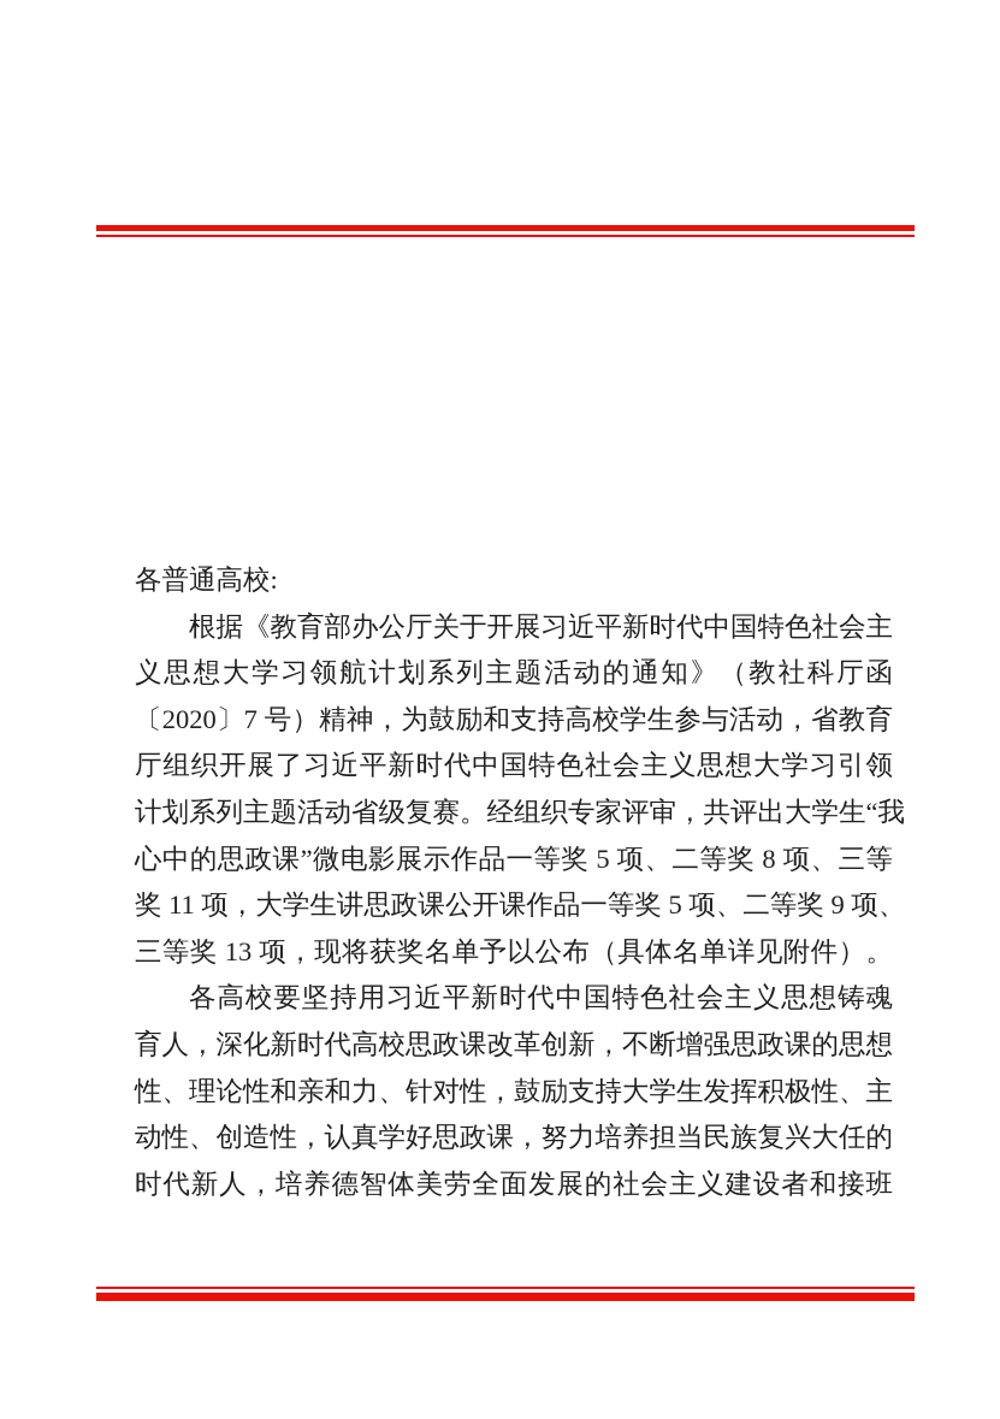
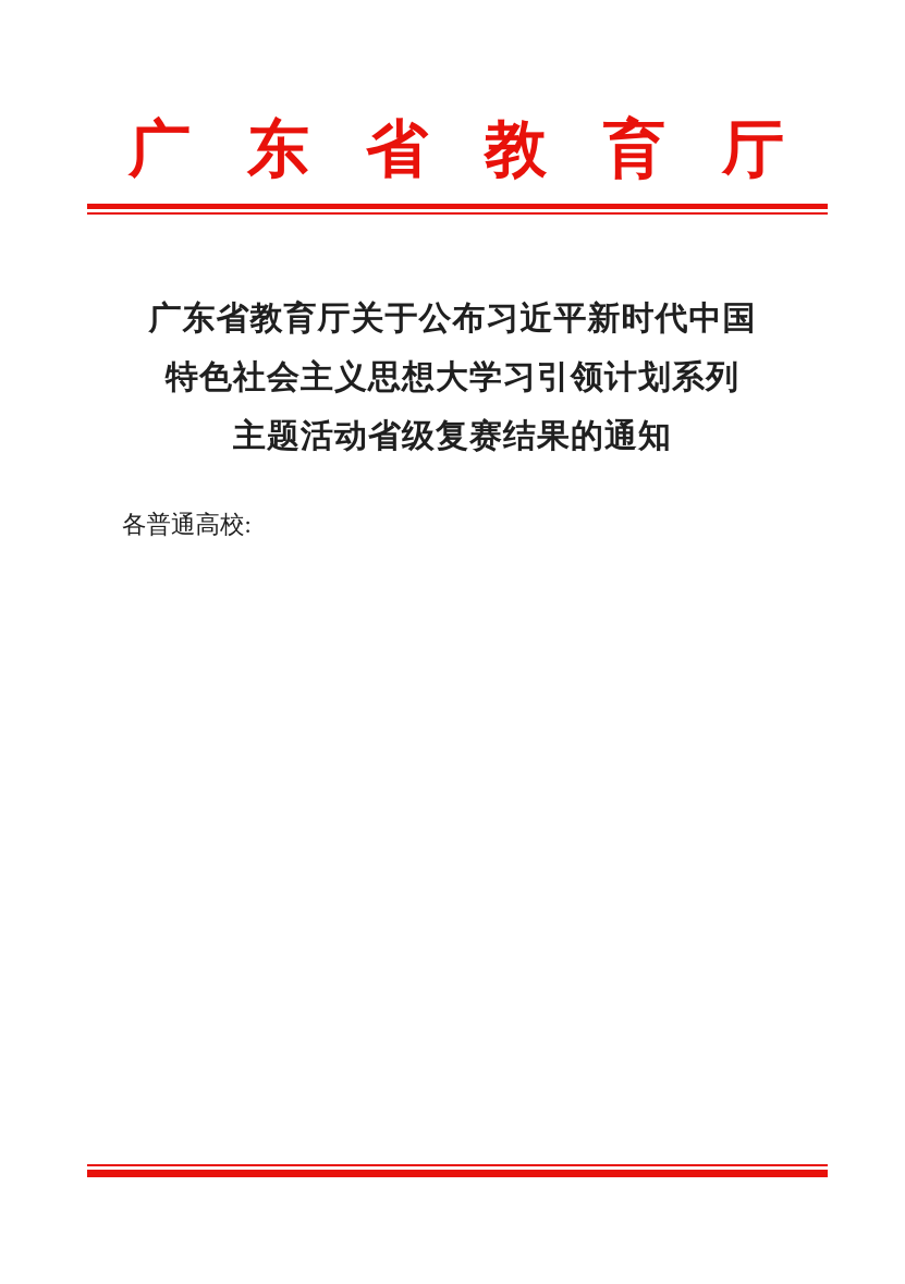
+ 广东省教育厅
+ 广东省教育厅关于公布习近平新时代中国
+ 特色社会主义思想大学习引领计划系列
+ 主题活动省级复赛结果的通知
  各普通高校:
- 根据《教育部办公厅关于开展习近平新时代中国特色社会主
- 义思想大学习领航计划系列主题活动的通知》（教社科厅函
- 〔2020〕7 号）精神，为鼓励和支持高校学生参与活动，省教育
- 厅组织开展了习近平新时代中国特色社会主义思想大学习引领
- 计划系列主题活动省级复赛。经组织专家评审，共评出大学生“我
- 心中的思政课”微电影展示作品一等奖 5 项、二等奖 8 项、三等
- 奖 11 项，大学生讲思政课公开课作品一等奖 5 项、二等奖 9 项、
- 三等奖 13 项，现将获奖名单予以公布（具体名单详见附件）。
- 各高校要坚持用习近平新时代中国特色社会主义思想铸魂
- 育人，深化新时代高校思政课改革创新，不断增强思政课的思想
- 性、理论性和亲和力、针对性，鼓励支持大学生发挥积极性、主
- 动性、创造性，认真学好思政课，努力培养担当民族复兴大任的
- 时代新人，培养德智体美劳全面发展的社会主义建设者和接班
